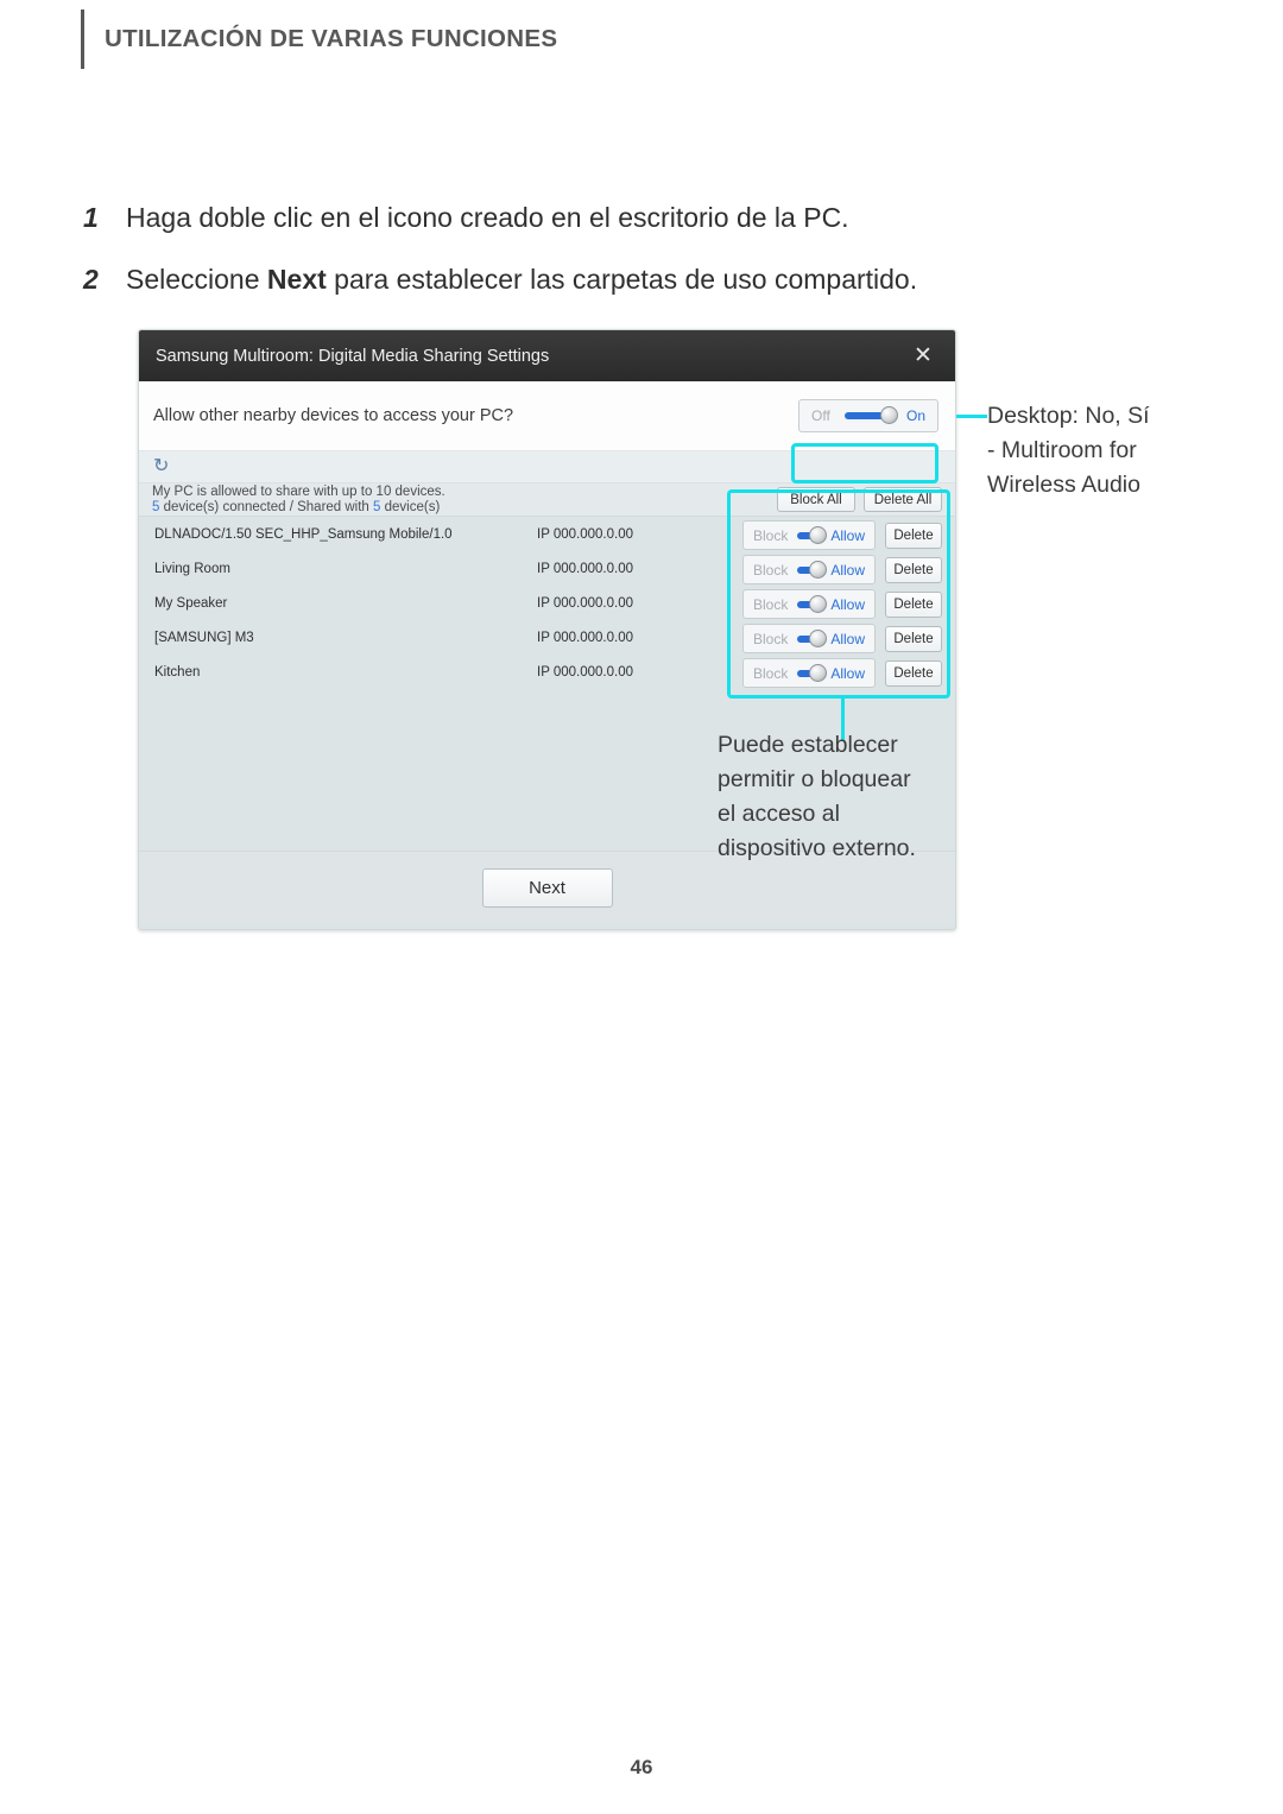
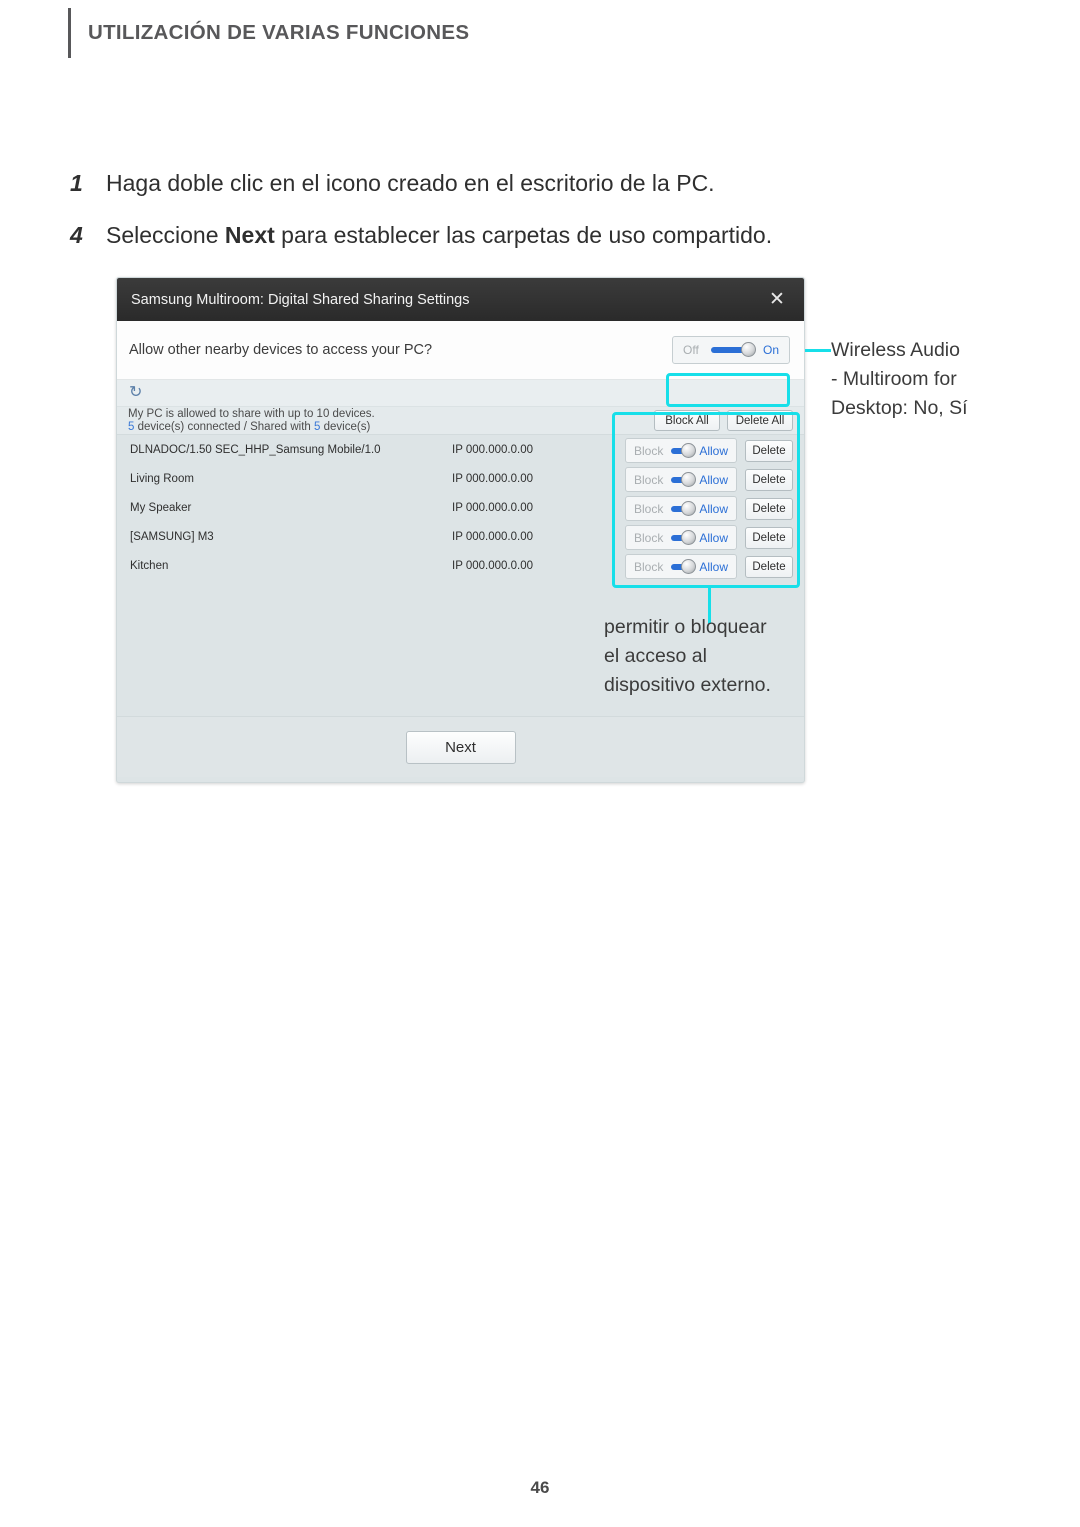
  UTILIZACIÓN DE VARIAS FUNCIONES
  1
  Haga doble clic en el icono creado en el escritorio de la PC.
- 2
+ 4
  Seleccione Next para establecer las carpetas de uso compartido.
- Samsung Multiroom: Digital Media Sharing Settings
+ Samsung Multiroom: Digital Shared Sharing Settings
  ✕
  Allow other nearby devices to access your PC?
  Off
  On
  ↻
  My PC is allowed to share with up to 10 devices.
  5 device(s) connected / Shared with 5 device(s)
  Block All
  Delete All
  DLNADOC/1.50 SEC_HHP_Samsung Mobile/1.0
  IP 000.000.0.00
  Block
  Allow
  Delete
  Living Room
  IP 000.000.0.00
  Block
  Allow
  Delete
  My Speaker
  IP 000.000.0.00
  Block
  Allow
  Delete
  [SAMSUNG] M3
  IP 000.000.0.00
  Block
  Allow
  Delete
  Kitchen
  IP 000.000.0.00
  Block
  Allow
  Delete
  Next
- Desktop: No, Sí
+ Wireless Audio
  - Multiroom for
- Wireless Audio
+ Desktop: No, Sí
- Puede establecer
  permitir o bloquear
  el acceso al
  dispositivo externo.
  46
